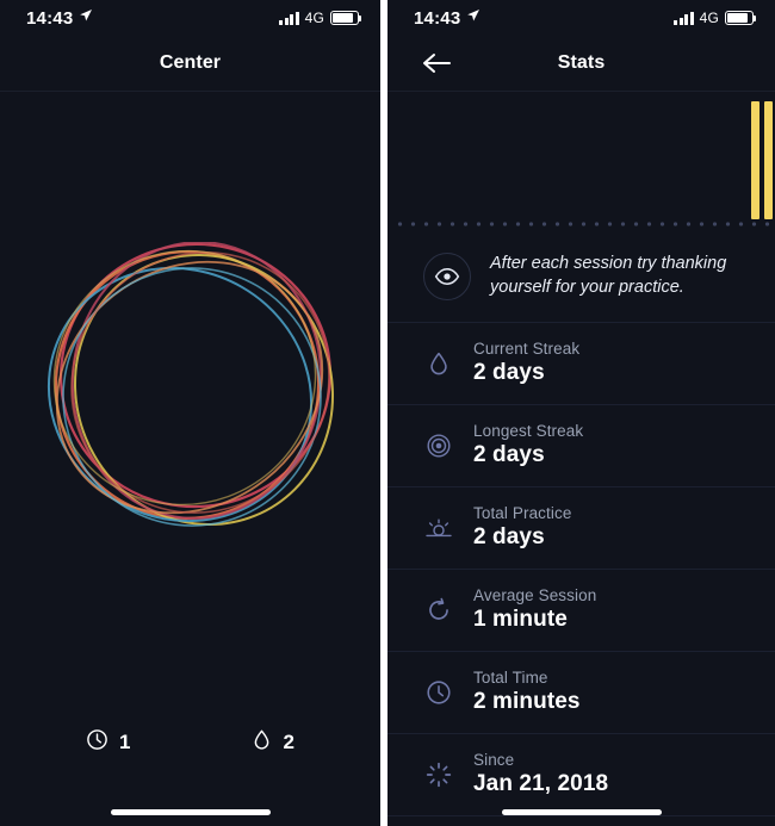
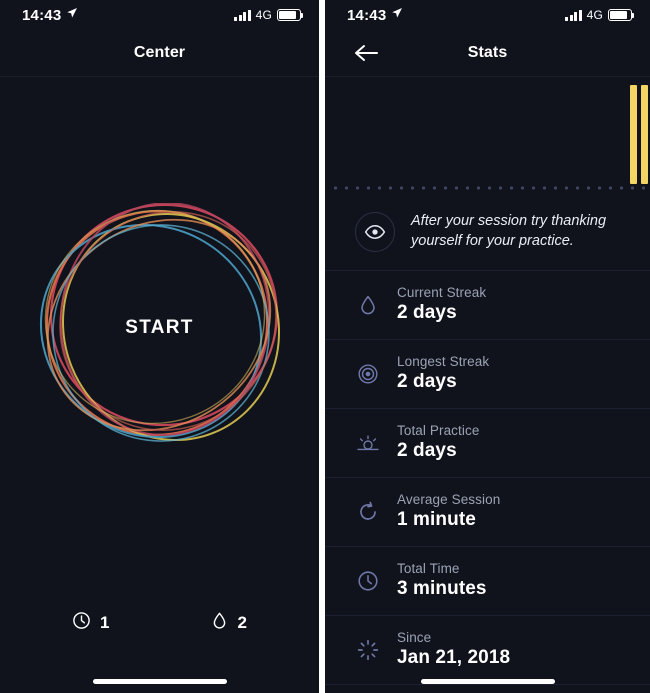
  14:43
  4G
  Center
+ START
  1
  2
  14:43
  4G
  Stats
- After each session try thanking yourself for your practice.
+ After your session try thanking yourself for your practice.
  Current Streak
  2 days
  Longest Streak
  2 days
  Total Practice
  2 days
  Average Session
  1 minute
  Total Time
- 2 minutes
+ 3 minutes
  Since
  Jan 21, 2018
